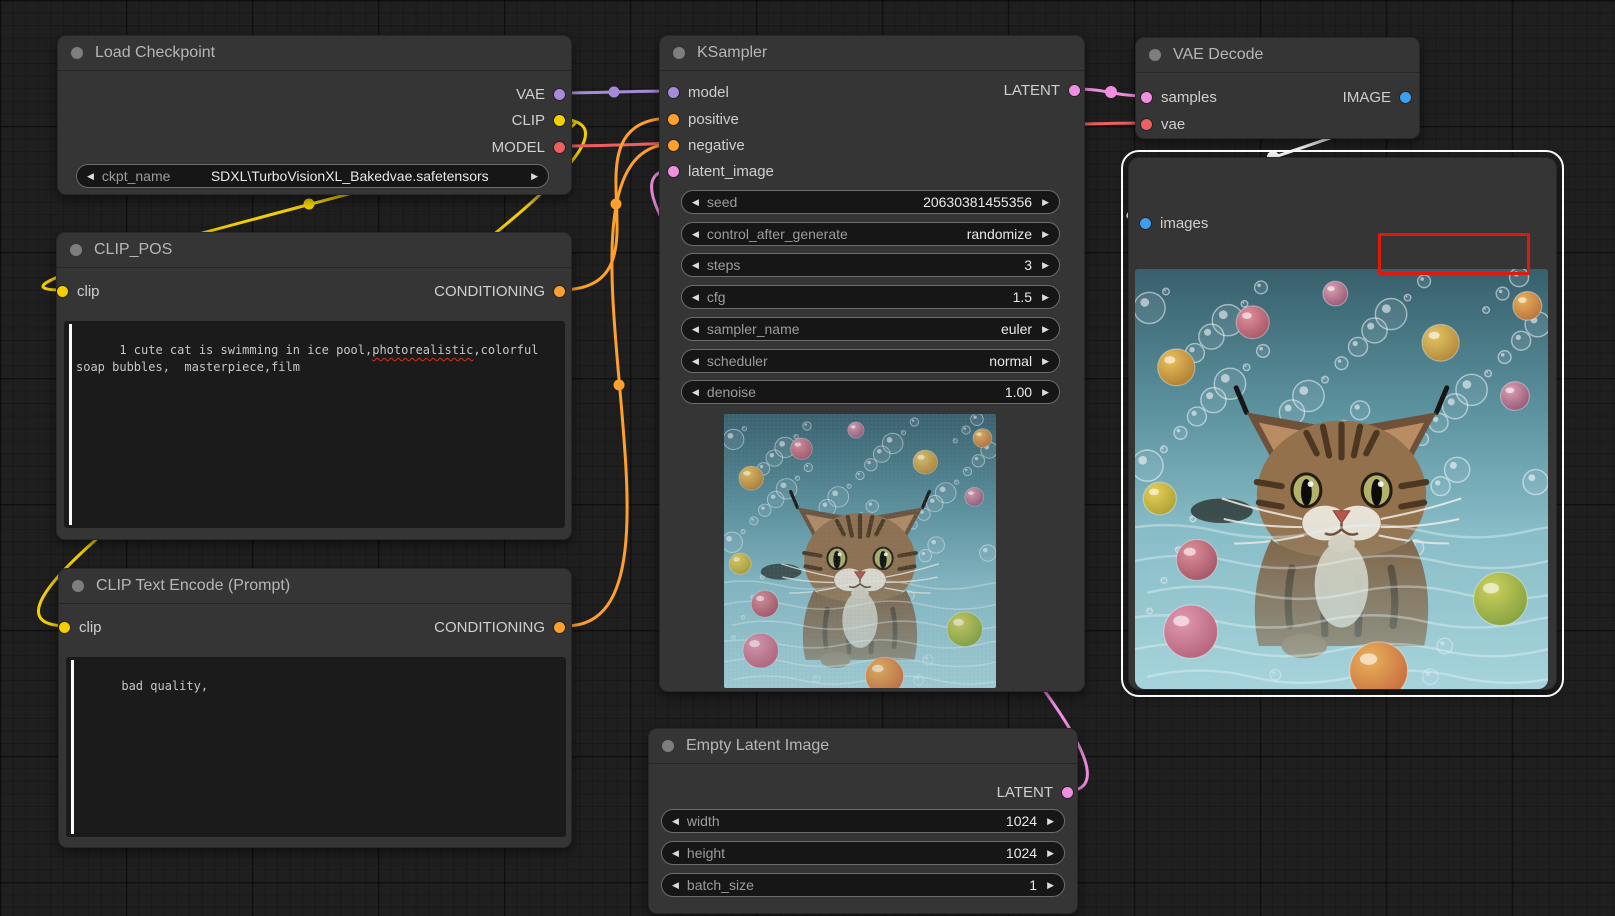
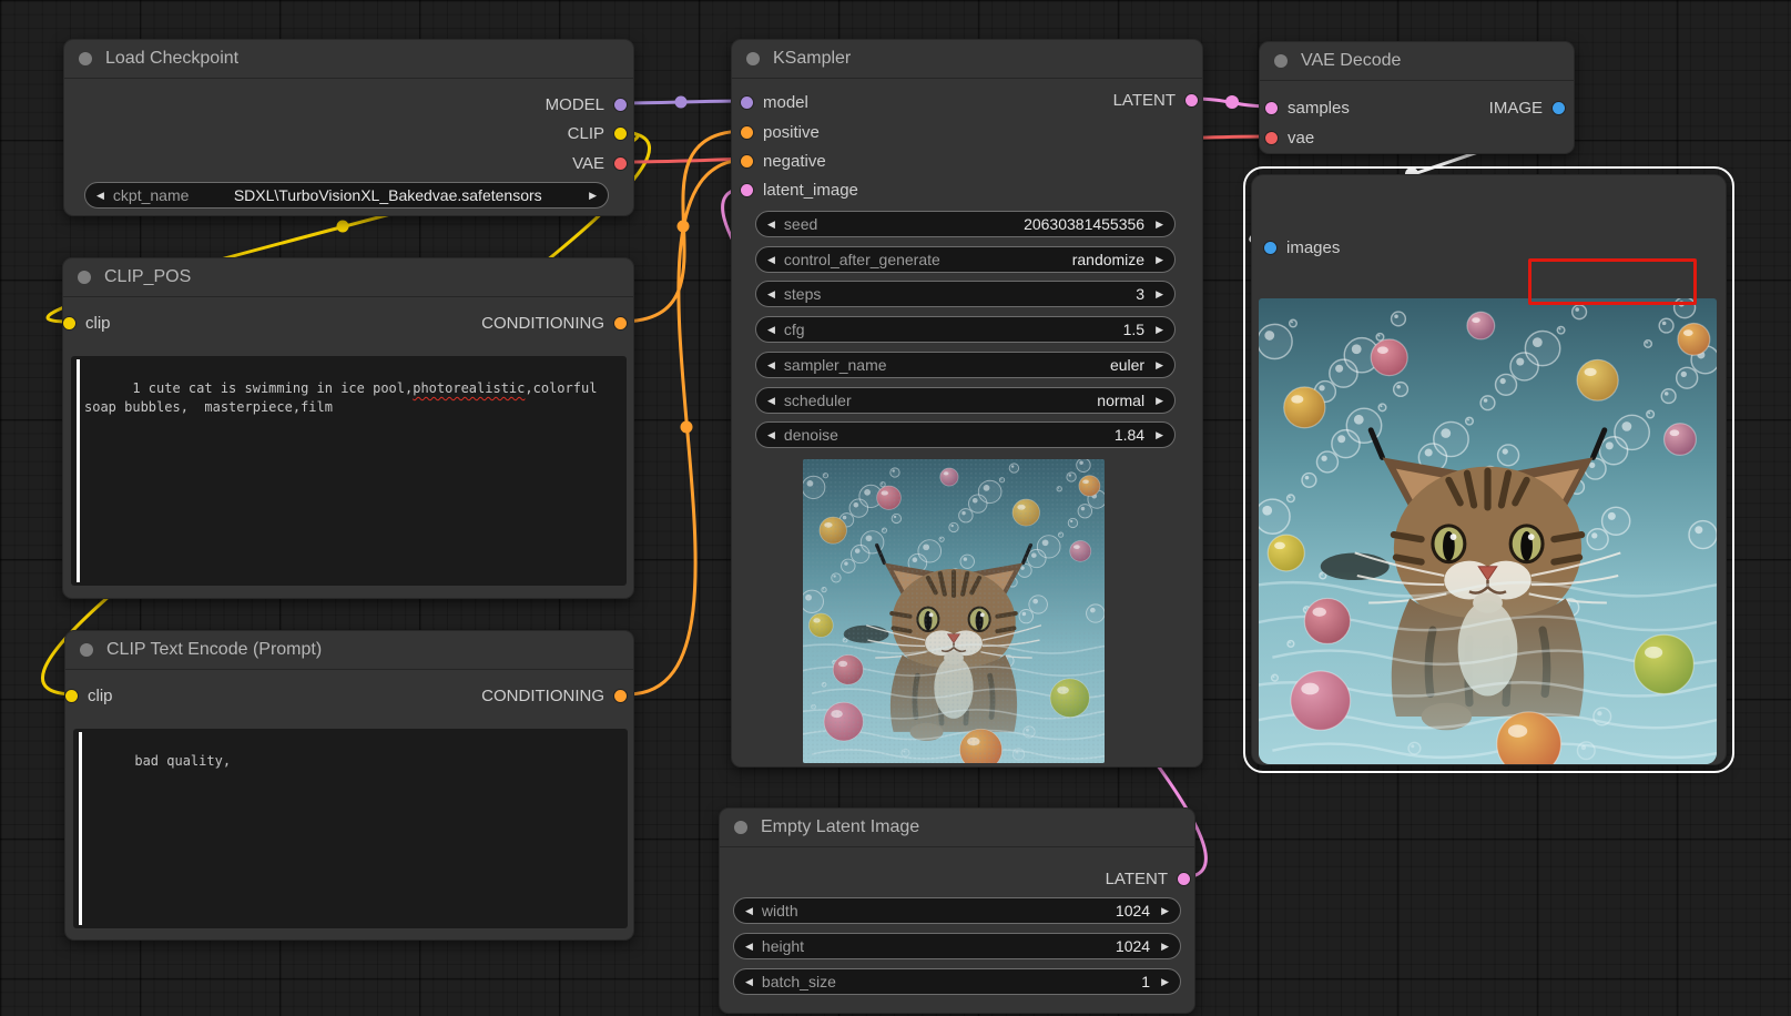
  Load Checkpoint
- VAE
+ MODEL
  CLIP
- MODEL
+ VAE
  ◀
  ckpt_name
  SDXL\TurboVisionXL_Bakedvae.safetensors
  ▶
  CLIP_POS
  clip
  CONDITIONING
  1 cute cat is swimming in ice pool,photorealistic,colorful soap bubbles, masterpiece,film
  CLIP Text Encode (Prompt)
  clip
  CONDITIONING
  bad quality,
  KSampler
  model
  positive
  negative
  latent_image
  LATENT
  ◀
  seed
  20630381455356
  ▶
  ◀
  control_after_generate
  randomize
  ▶
  ◀
  steps
  3
  ▶
  ◀
  cfg
  1.5
  ▶
  ◀
  sampler_name
  euler
  ▶
  ◀
  scheduler
  normal
  ▶
  ◀
  denoise
- 1.00
+ 1.84
  ▶
  VAE Decode
  samples
  vae
  IMAGE
  images
  Empty Latent Image
  LATENT
  ◀
  width
  1024
  ▶
  ◀
  height
  1024
  ▶
  ◀
  batch_size
  1
  ▶
